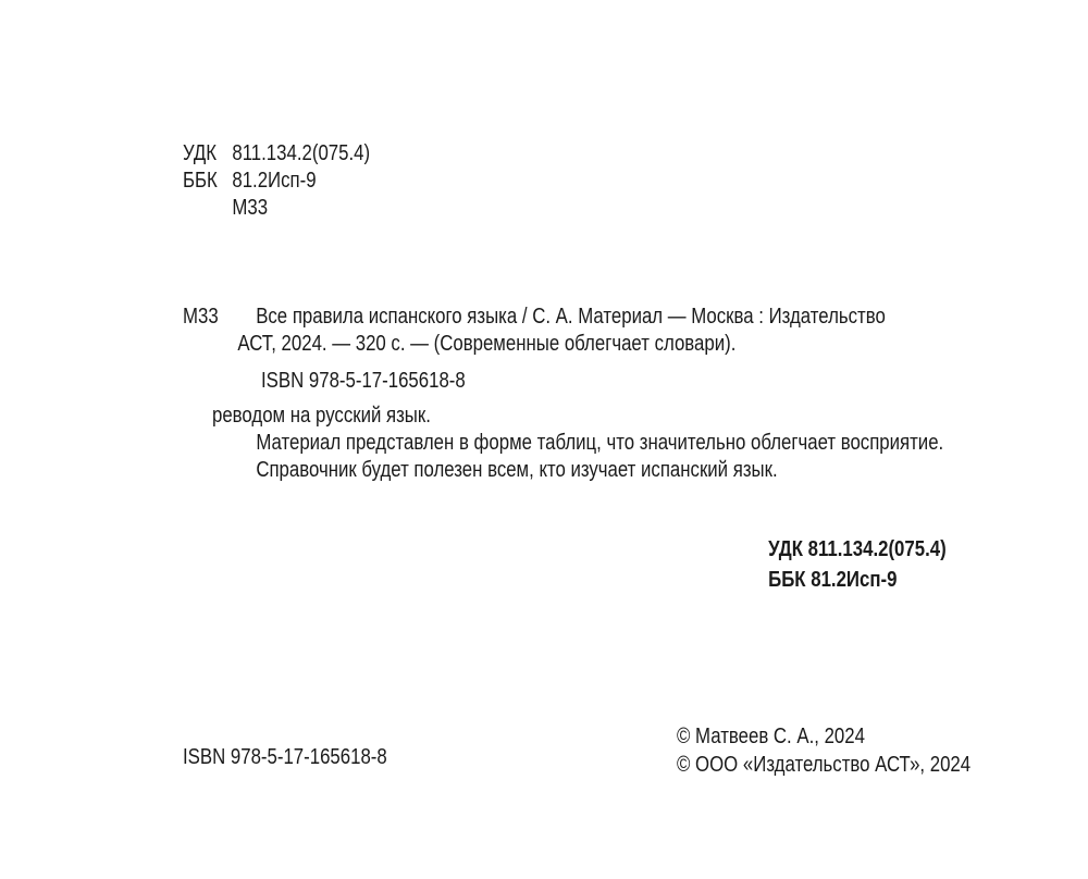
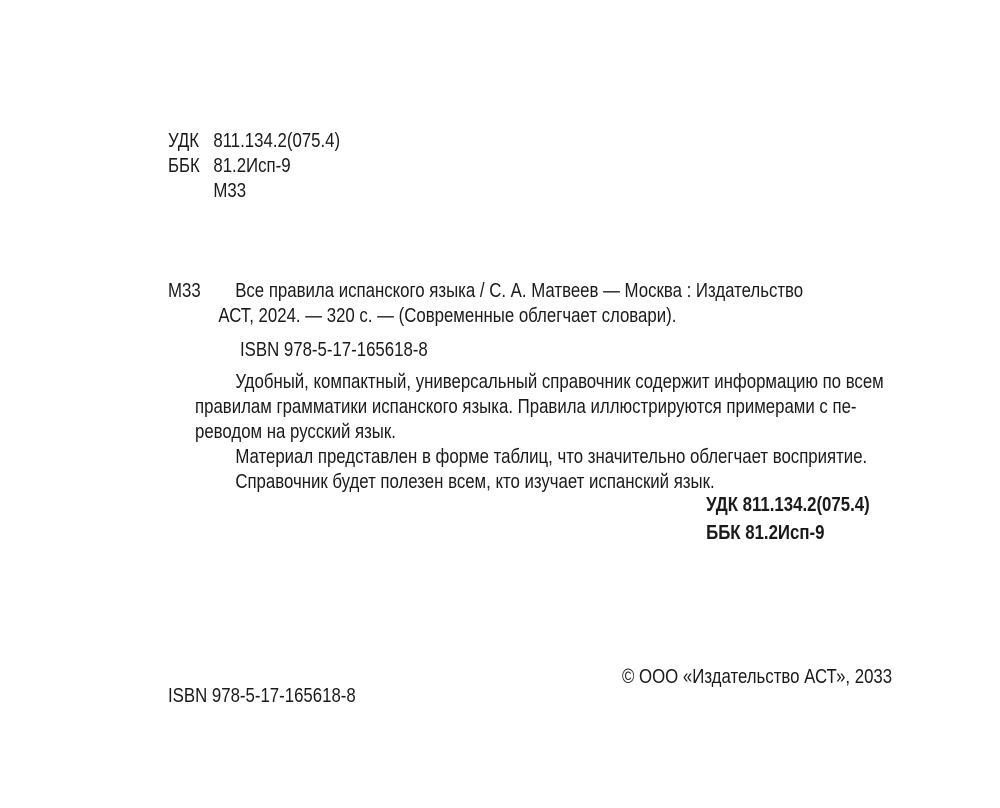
  УДК 811.134.2(075.4)
  ББК 81.2Исп-9
  М33
  М33
- Все правила испанского языка / С. А. Материал — Москва : Издательство
+ Все правила испанского языка / С. А. Матвеев — Москва : Издательство
  АСТ, 2024. — 320 с. — (Современные облегчает словари).
  ISBN 978-5-17-165618-8
+ Удобный, компактный, универсальный справочник содержит информацию по всем
+ правилам грамматики испанского языка. Правила иллюстрируются примерами с пе-
  реводом на русский язык.
  Материал представлен в форме таблиц, что значительно облегчает восприятие.
  Справочник будет полезен всем, кто изучает испанский язык.
  УДК 811.134.2(075.4)
  ББК 81.2Исп-9
  ISBN 978-5-17-165618-8
- © Матвеев С. А., 2024
- © ООО «Издательство АСТ», 2024
+ © ООО «Издательство АСТ», 2033
